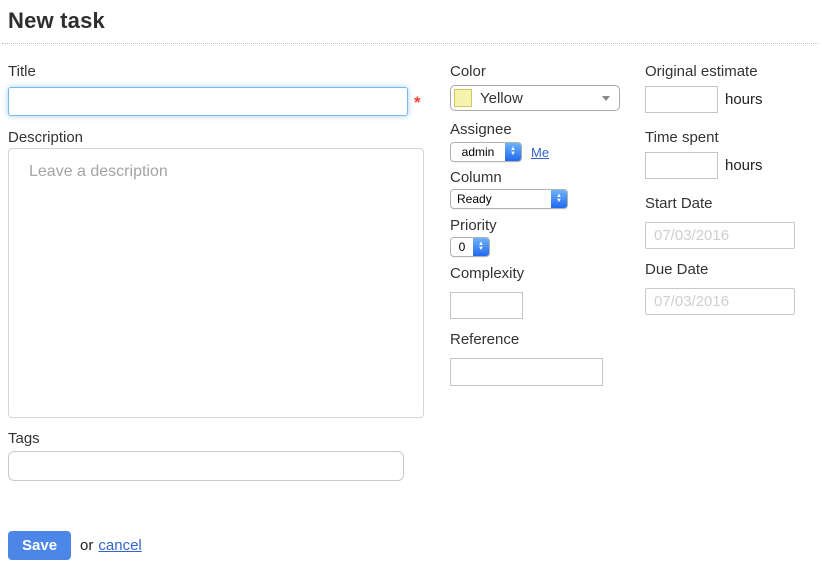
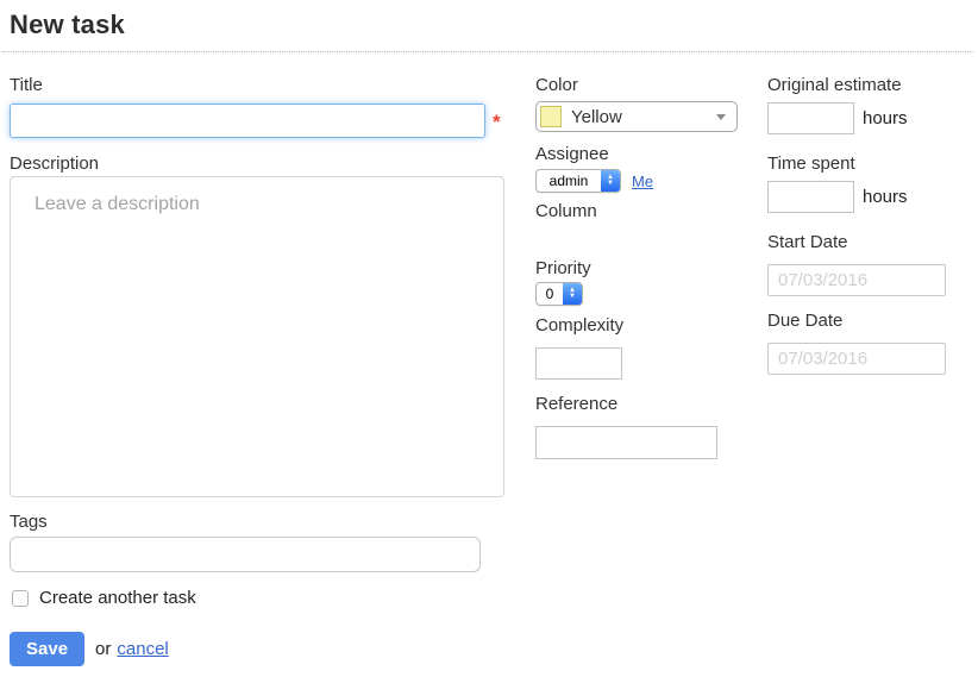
  New task
  Title
  *
  Description
  Leave a description
  Tags
+ Create another task
  Save
  or
  cancel
  Color
  Yellow
  Assignee
  admin
  Me
  Column
- Ready
  Priority
  0
  Complexity
  Reference
  Original estimate
  hours
  Time spent
  hours
  Start Date
  07/03/2016
  Due Date
  07/03/2016
